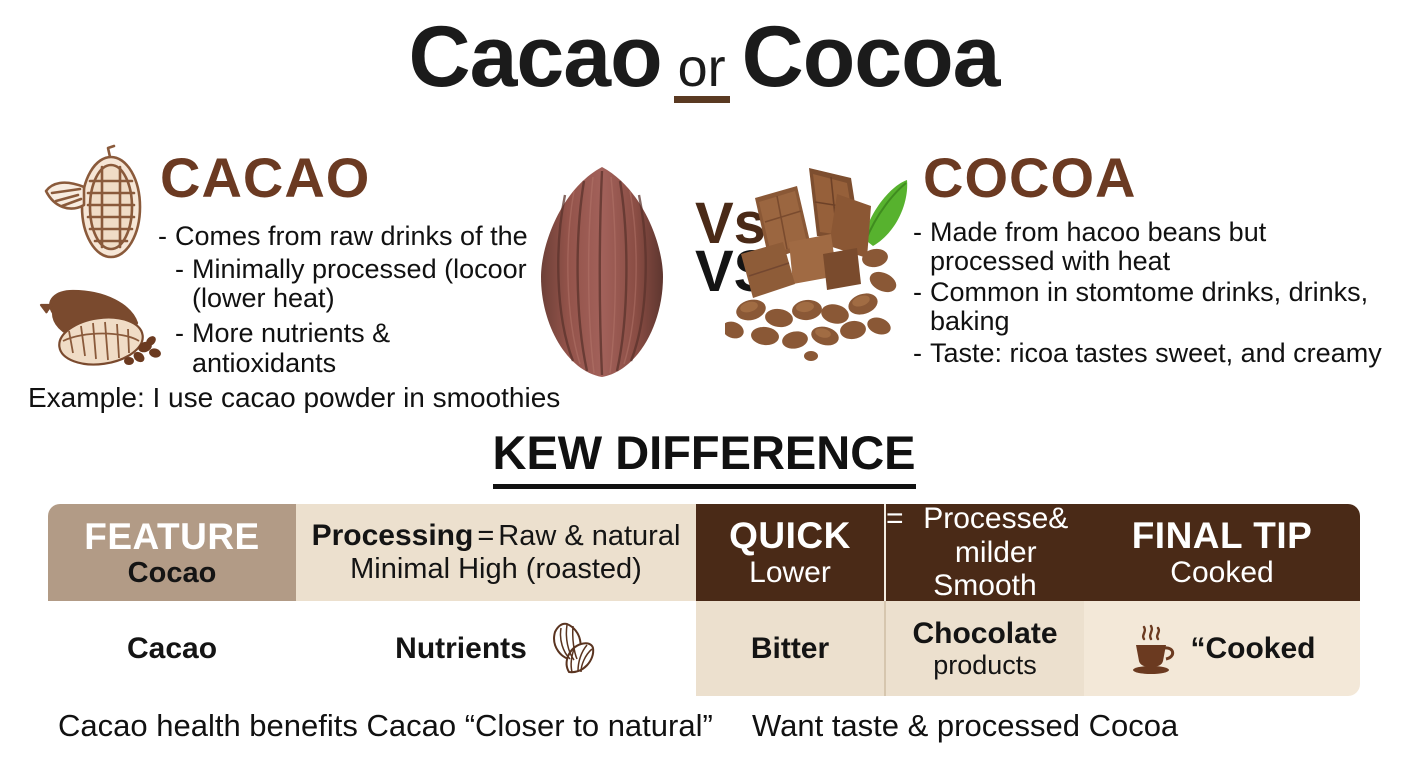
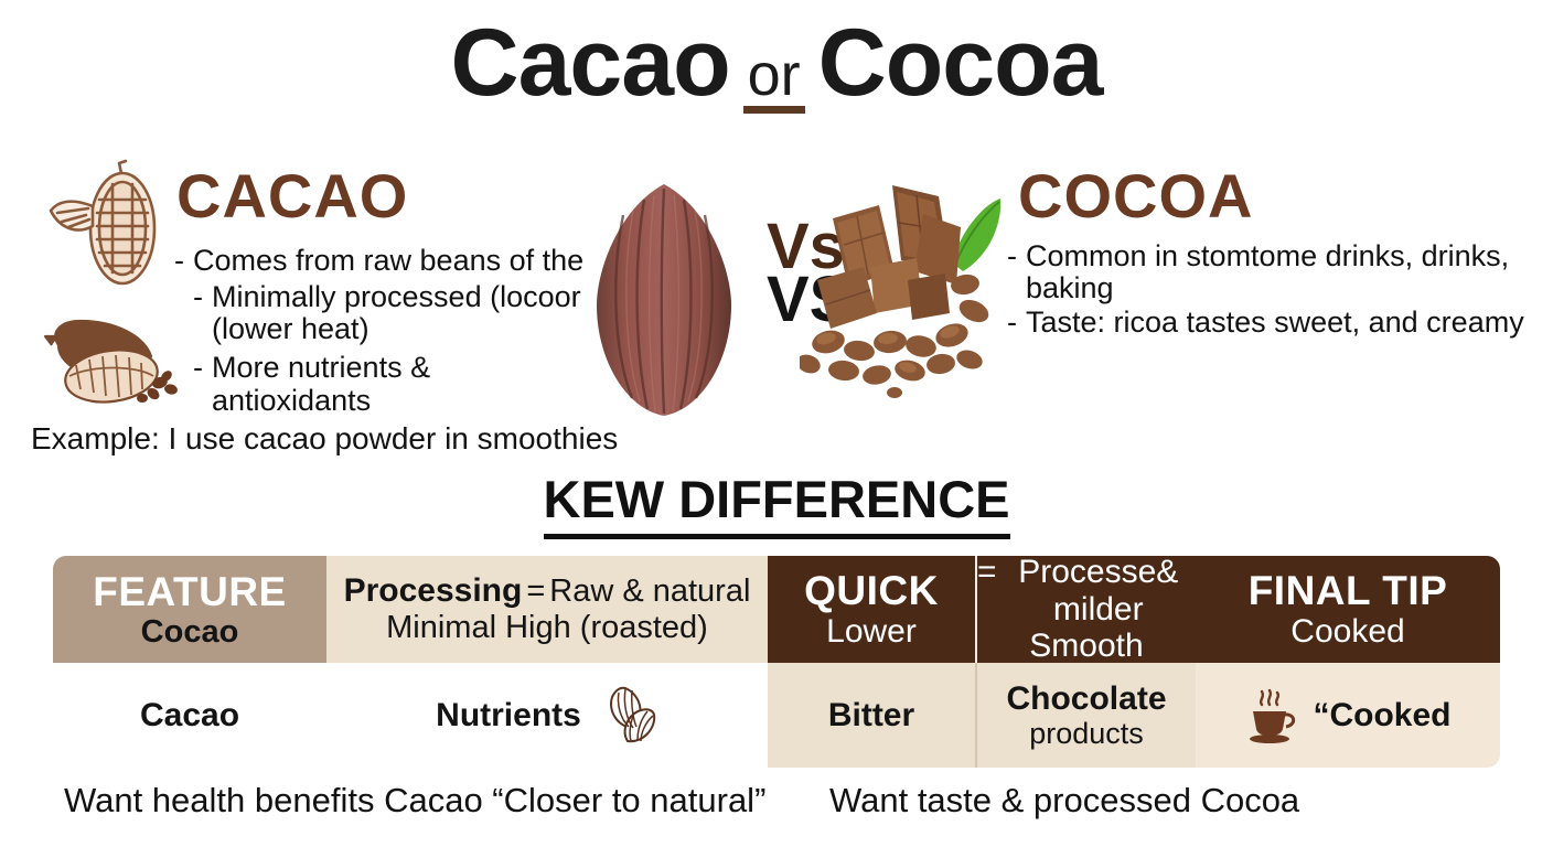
  Cacao or Cocoa
  CACAO
- Comes from raw drinks of the
+ Comes from raw beans of the
  Minimally processed (locoor (lower heat)
  More nutrients & antioxidants
  Example: I use cacao powder in smoothie
  Vs
  COCOA
- Made from hacoo beans but processed with heat
  Common in stomtome drinks, drinks, baking
  Taste: ricoa tastes sweet, and creamy
  KEW DIFFERENCE
  FEATURE
  Cocao
  Processing
  =
  Raw & natural
  Minimal High (roasted)
  QUICK
  Lower
  =
  Processe& milder
  Smooth
  FINAL TIP
  Cooked
  Cacao
  Nutrients
  Bitter
  Chocolate
  products
  “Cooked
- Cacao health benefits Cacao “Closer to natural”
+ Want health benefits Cacao “Closer to natural”
  Want taste & processed Cocoa
